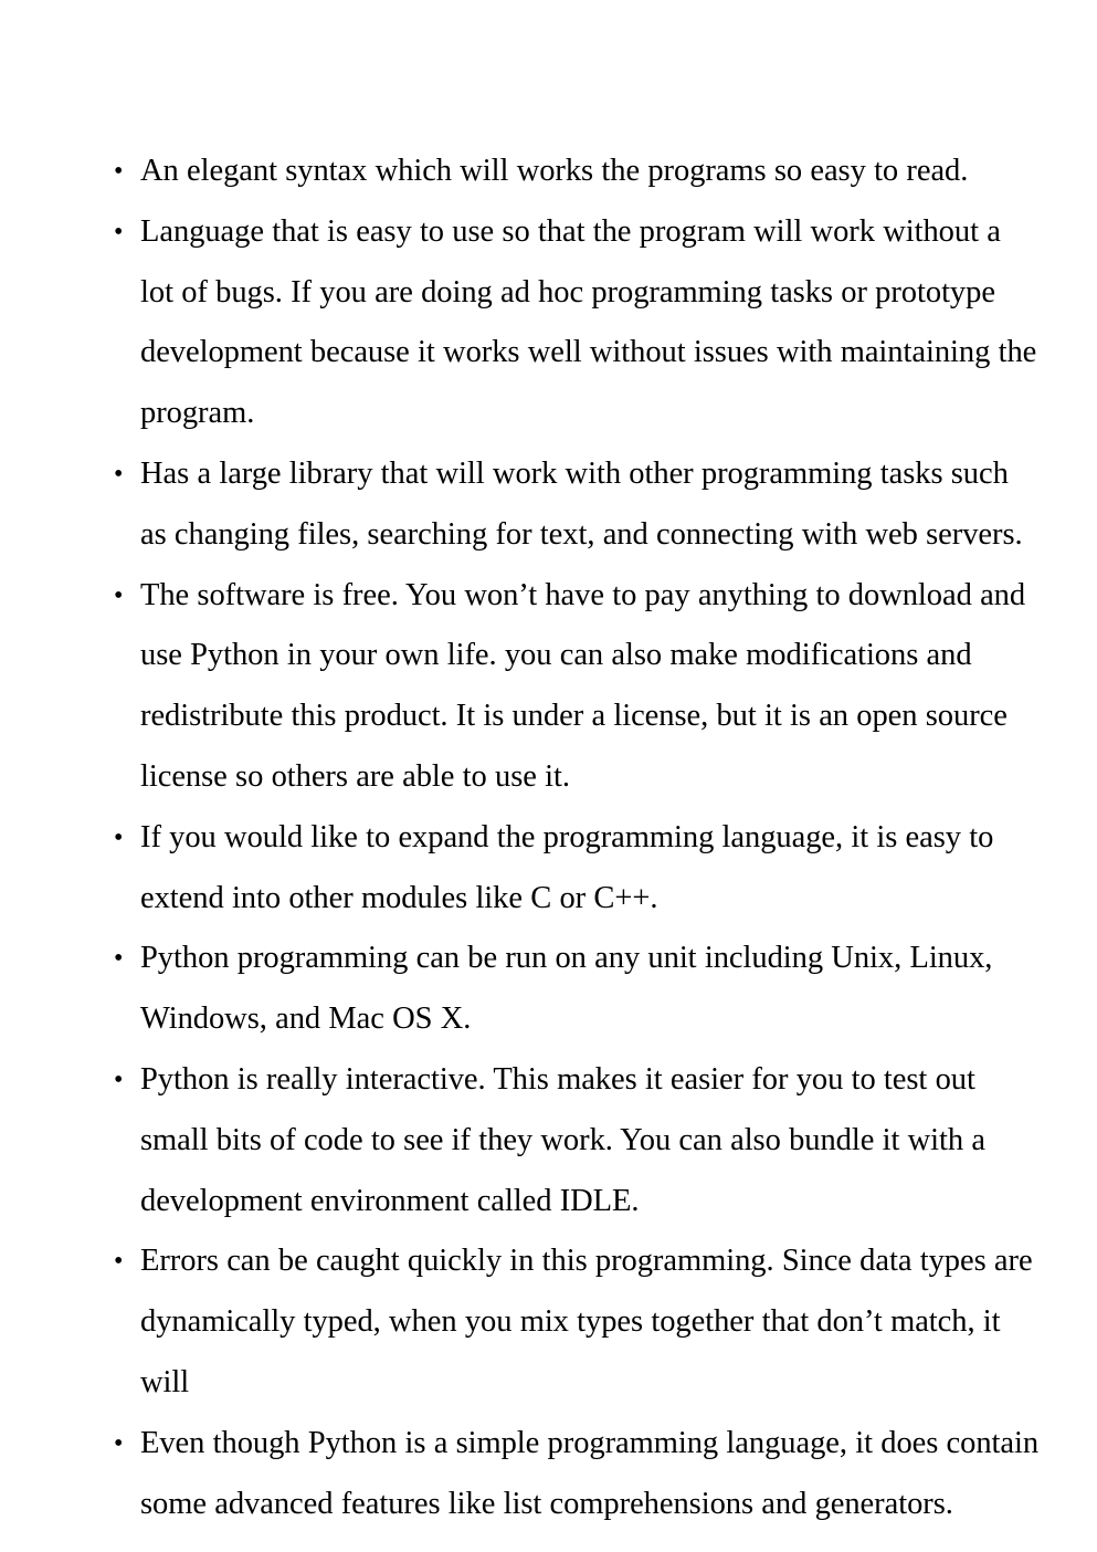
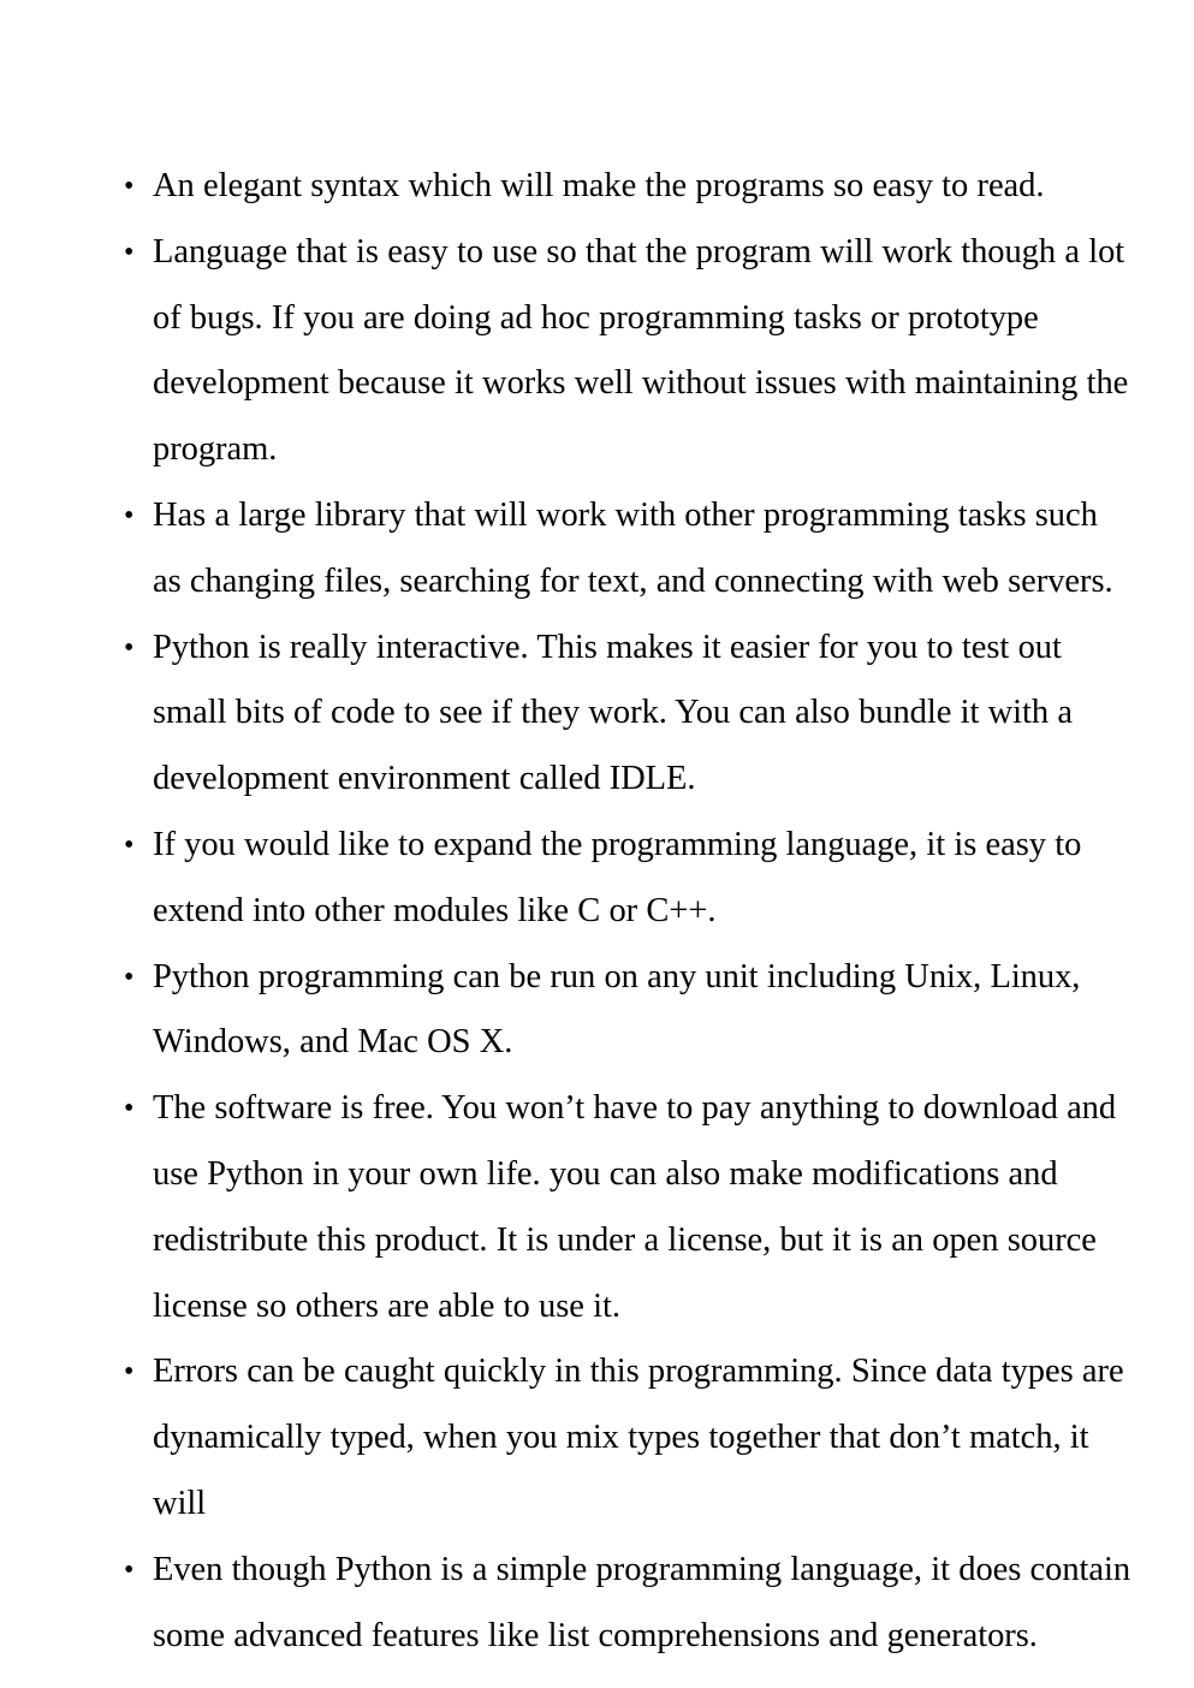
  •
- An elegant syntax which will works the programs so easy to read.
+ An elegant syntax which will make the programs so easy to read.
  •
- Language that is easy to use so that the program will work without a lot of bugs. If you are doing ad hoc programming tasks or prototype development because it works well without issues with maintaining the program.
+ Language that is easy to use so that the program will work though a lot of bugs. If you are doing ad hoc programming tasks or prototype development because it works well without issues with maintaining the program.
  •
  Has a large library that will work with other programming tasks such as changing files, searching for text, and connecting with web servers.
  •
- The software is free. You won’t have to pay anything to download and use Python in your own life. you can also make modifications and redistribute this product. It is under a license, but it is an open source license so others are able to use it.
+ Python is really interactive. This makes it easier for you to test out small bits of code to see if they work. You can also bundle it with a development environment called IDLE.
  •
  If you would like to expand the programming language, it is easy to extend into other modules like C or C++.
  •
  Python programming can be run on any unit including Unix, Linux, Windows, and Mac OS X.
  •
- Python is really interactive. This makes it easier for you to test out small bits of code to see if they work. You can also bundle it with a development environment called IDLE.
+ The software is free. You won’t have to pay anything to download and use Python in your own life. you can also make modifications and redistribute this product. It is under a license, but it is an open source license so others are able to use it.
  •
  Errors can be caught quickly in this programming. Since data types are dynamically typed, when you mix types together that don’t match, it will
  •
  Even though Python is a simple programming language, it does contain some advanced features like list comprehensions and generators.
